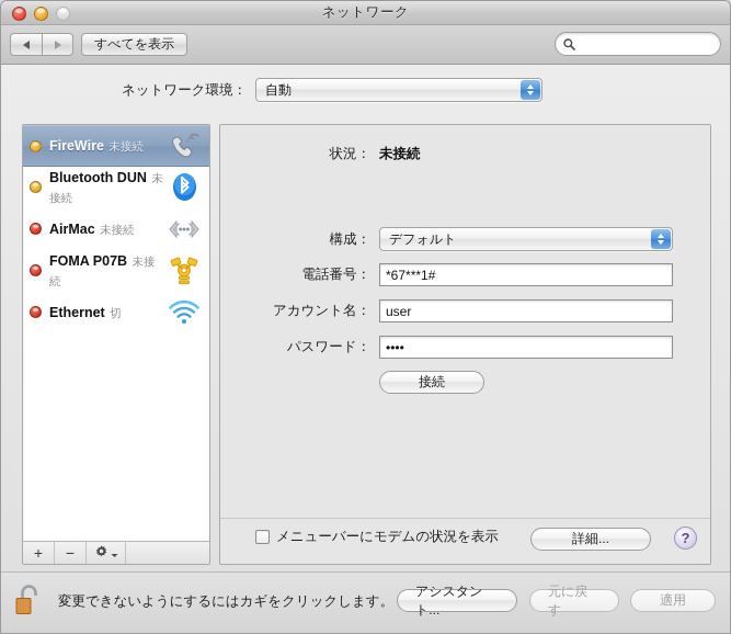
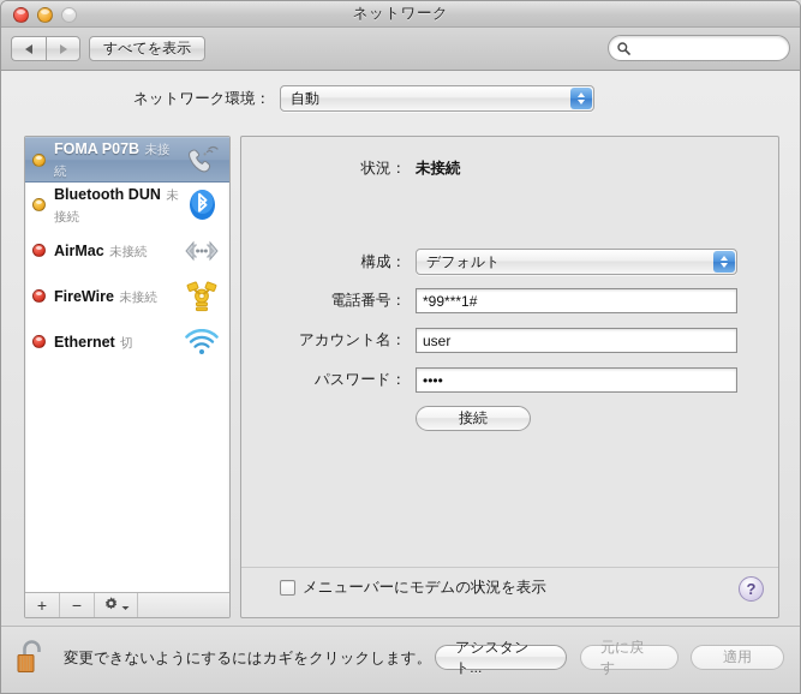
  ネットワーク
  すべてを表示
  ネットワーク環境：
  自動
- FireWire 未接続
+ FOMA P07B 未接続
  Bluetooth DUN 未接続
  AirMac 未接続
- FOMA P07B 未接続
+ FireWire 未接続
  Ethernet 切
  +
  −
  状況：
  未接続
  構成：
  デフォルト
  電話番号：
- *67***1#
+ *99***1#
  アカウント名：
  user
  パスワード：
  ••••
  接続
  メニューバーにモデムの状況を表示
- 詳細...
  ?
  変更できないようにするにはカギをクリックします。
  アシスタント...
  元に戻す
  適用
